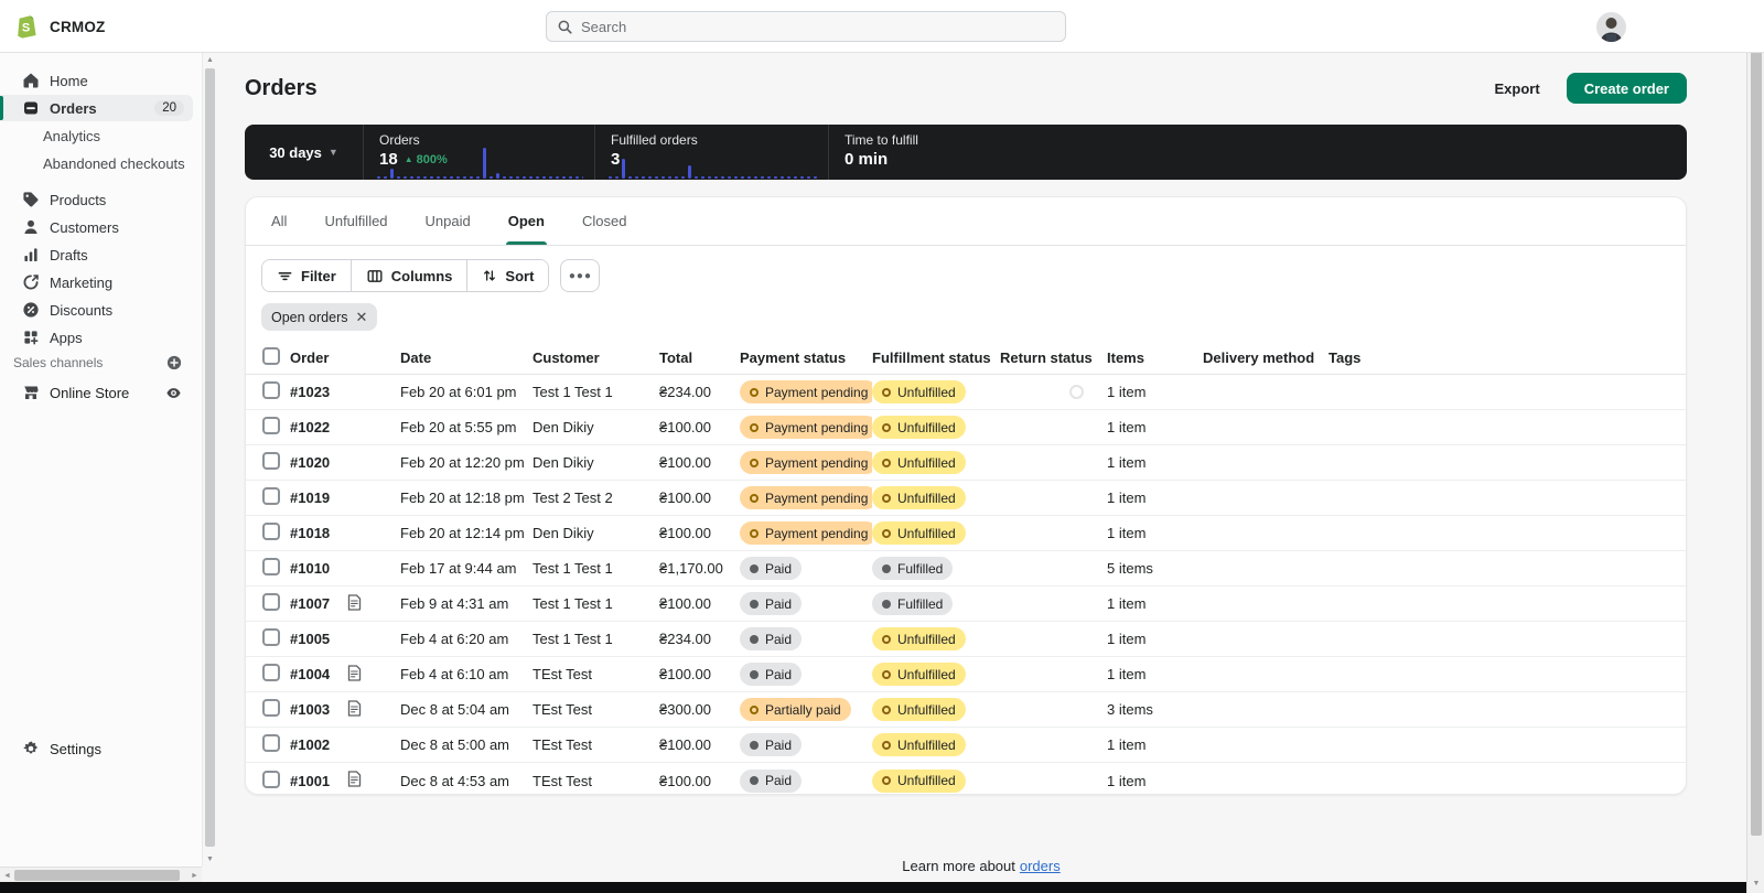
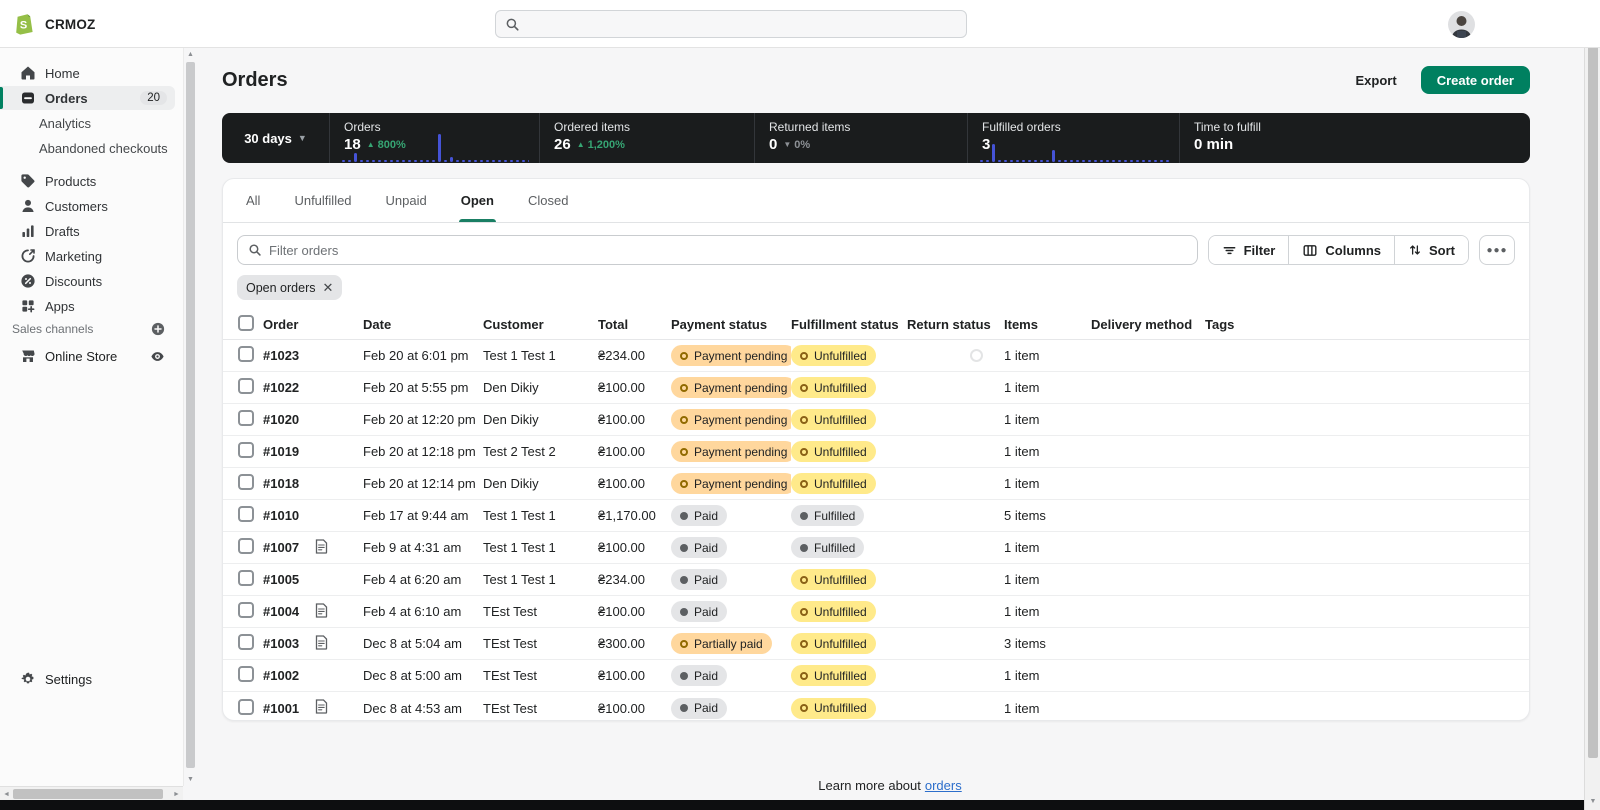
  S
  CRMOZ
- Search
  Home
  Orders
  20
  Analytics
  Abandoned checkouts
  Products
  Customers
  Drafts
  Marketing
  Discounts
  Apps
  Sales channels
  Online Store
  Settings
  Orders
  Export
  Create order
  30 days
  ▼
  Orders
  18
  800%
+ Ordered items
+ 26
+ 1,200%
+ Returned items
+ 0
+ 0%
  Fulfilled orders
  3
  Time to fulfill
  0 min
  All
  Unfulfilled
  Unpaid
  Open
  Closed
+ Filter orders
  Filter
  Columns
  Sort
  ●●●
  Open orders
  ✕
  Order
  Date
  Customer
  Total
  Payment status
  Fulfillment status
  Return status
  Items
  Delivery method
  Tags
  #1023
  Feb 20 at 6:01 pm
  Test 1 Test 1
  ₴234.00
  Payment pending
  Unfulfilled
  1 item
  #1022
  Feb 20 at 5:55 pm
  Den Dikiy
  ₴100.00
  Payment pending
  Unfulfilled
  1 item
  #1020
  Feb 20 at 12:20 pm
  Den Dikiy
  ₴100.00
  Payment pending
  Unfulfilled
  1 item
  #1019
  Feb 20 at 12:18 pm
  Test 2 Test 2
  ₴100.00
  Payment pending
  Unfulfilled
  1 item
  #1018
  Feb 20 at 12:14 pm
  Den Dikiy
  ₴100.00
  Payment pending
  Unfulfilled
  1 item
  #1010
  Feb 17 at 9:44 am
  Test 1 Test 1
  ₴1,170.00
  Paid
  Fulfilled
  5 items
  #1007
  Feb 9 at 4:31 am
  Test 1 Test 1
  ₴100.00
  Paid
  Fulfilled
  1 item
  #1005
  Feb 4 at 6:20 am
  Test 1 Test 1
  ₴234.00
  Paid
  Unfulfilled
  1 item
  #1004
  Feb 4 at 6:10 am
  TEst Test
  ₴100.00
  Paid
  Unfulfilled
  1 item
  #1003
  Dec 8 at 5:04 am
  TEst Test
  ₴300.00
  Partially paid
  Unfulfilled
  3 items
  #1002
  Dec 8 at 5:00 am
  TEst Test
  ₴100.00
  Paid
  Unfulfilled
  1 item
  #1001
  Dec 8 at 4:53 am
  TEst Test
  ₴100.00
  Paid
  Unfulfilled
  1 item
  Learn more about orders
